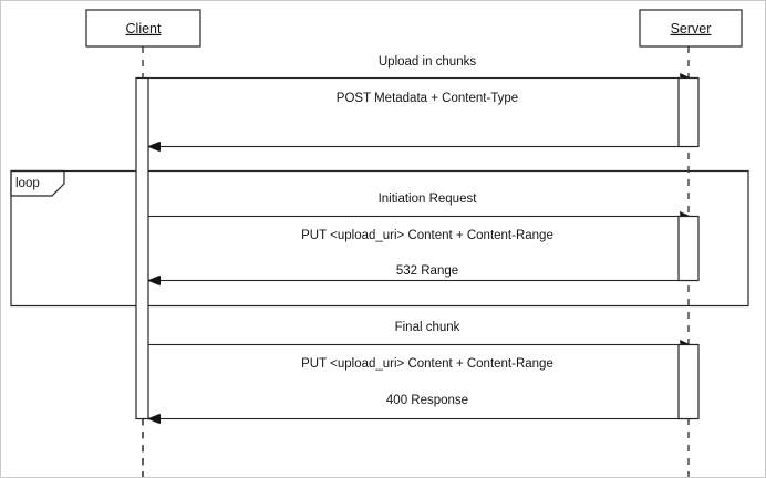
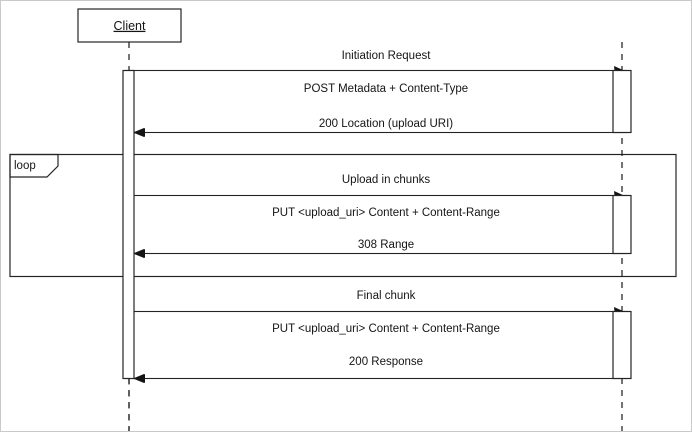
  Client
- Server
  loop
- Upload in chunks
+ Initiation Request
  POST Metadata + Content-Type
+ 200 Location (upload URI)
- Initiation Request
+ Upload in chunks
  PUT <upload_uri> Content + Content-Range
- 532 Range
+ 308 Range
  Final chunk
  PUT <upload_uri> Content + Content-Range
- 400 Response
+ 200 Response
